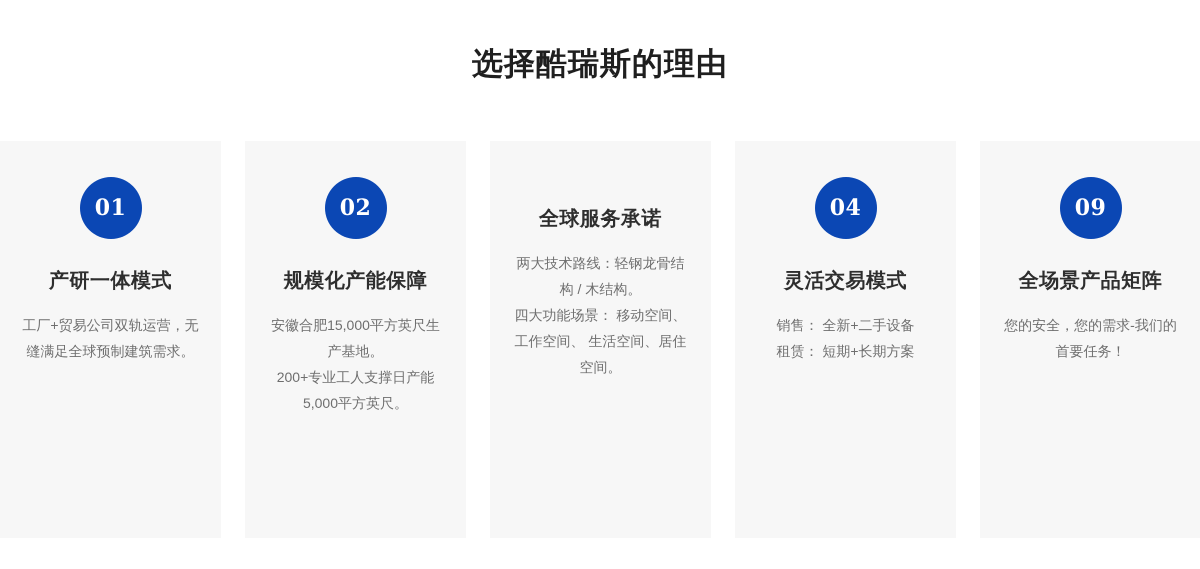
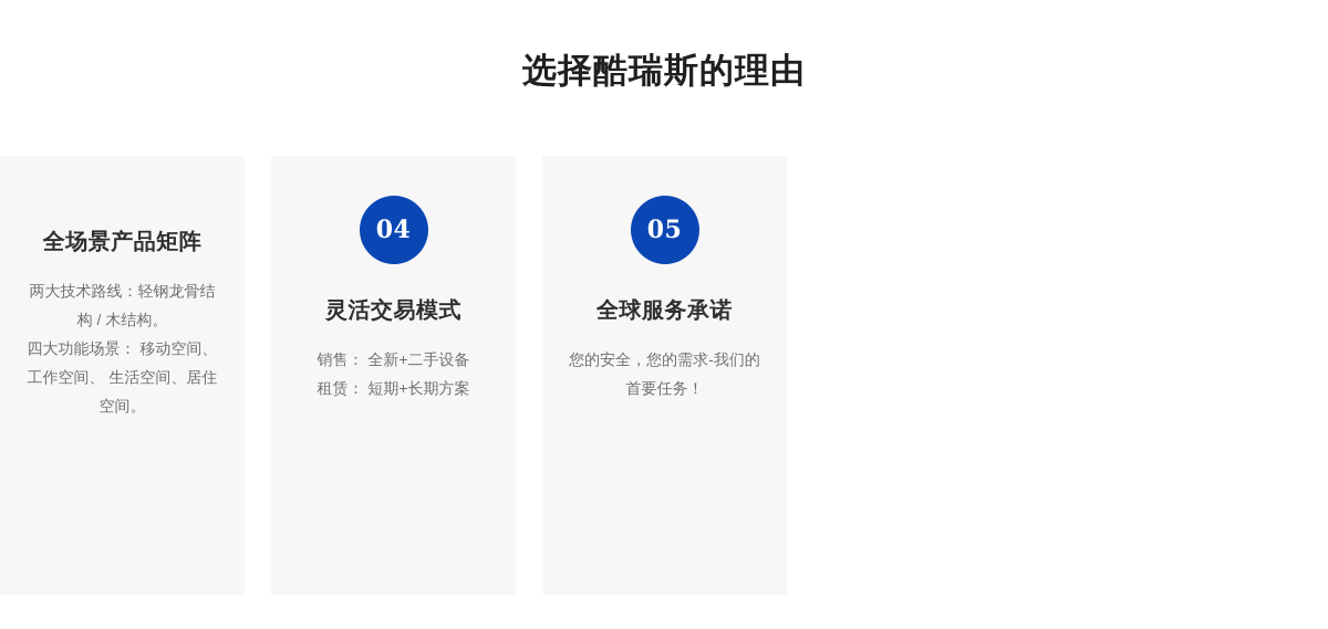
  选择酷瑞斯的理由
- 01
- 产研一体模式
- 工厂+贸易公司双轨运营，无缝满足全球预制建筑需求。
- 02
- 规模化产能保障
- 安徽合肥15,000平方英尺生产基地。
- 200+专业工人支撑日产能5,000平方英尺。
- 全球服务承诺
+ 全场景产品矩阵
  两大技术路线：轻钢龙骨结构 / 木结构。
  四大功能场景： 移动空间、 工作空间、 生活空间、居住空间。
  04
  灵活交易模式
  销售： 全新+二手设备
  租赁： 短期+长期方案
- 09
+ 05
- 全场景产品矩阵
+ 全球服务承诺
  您的安全，您的需求-我们的首要任务！
